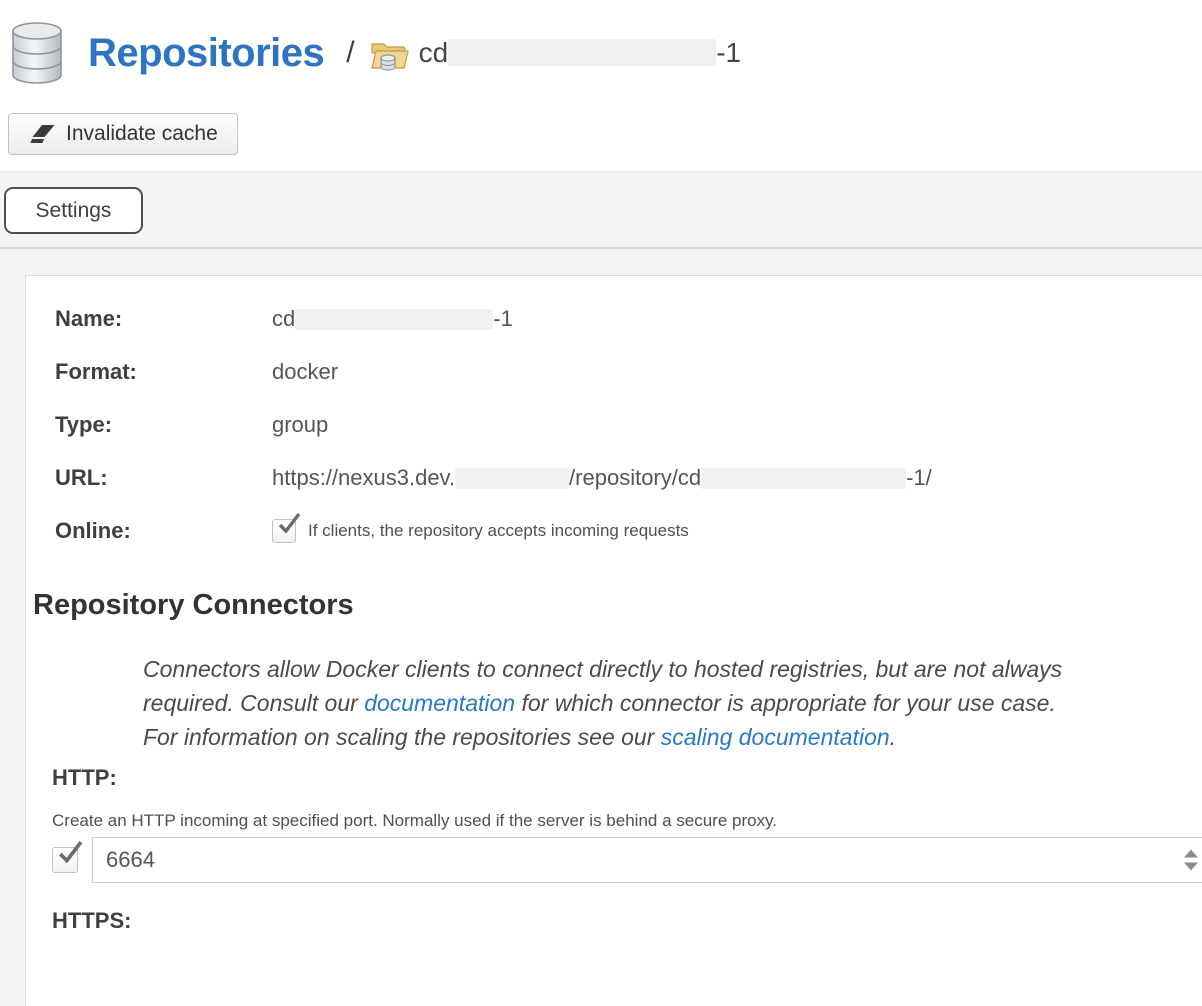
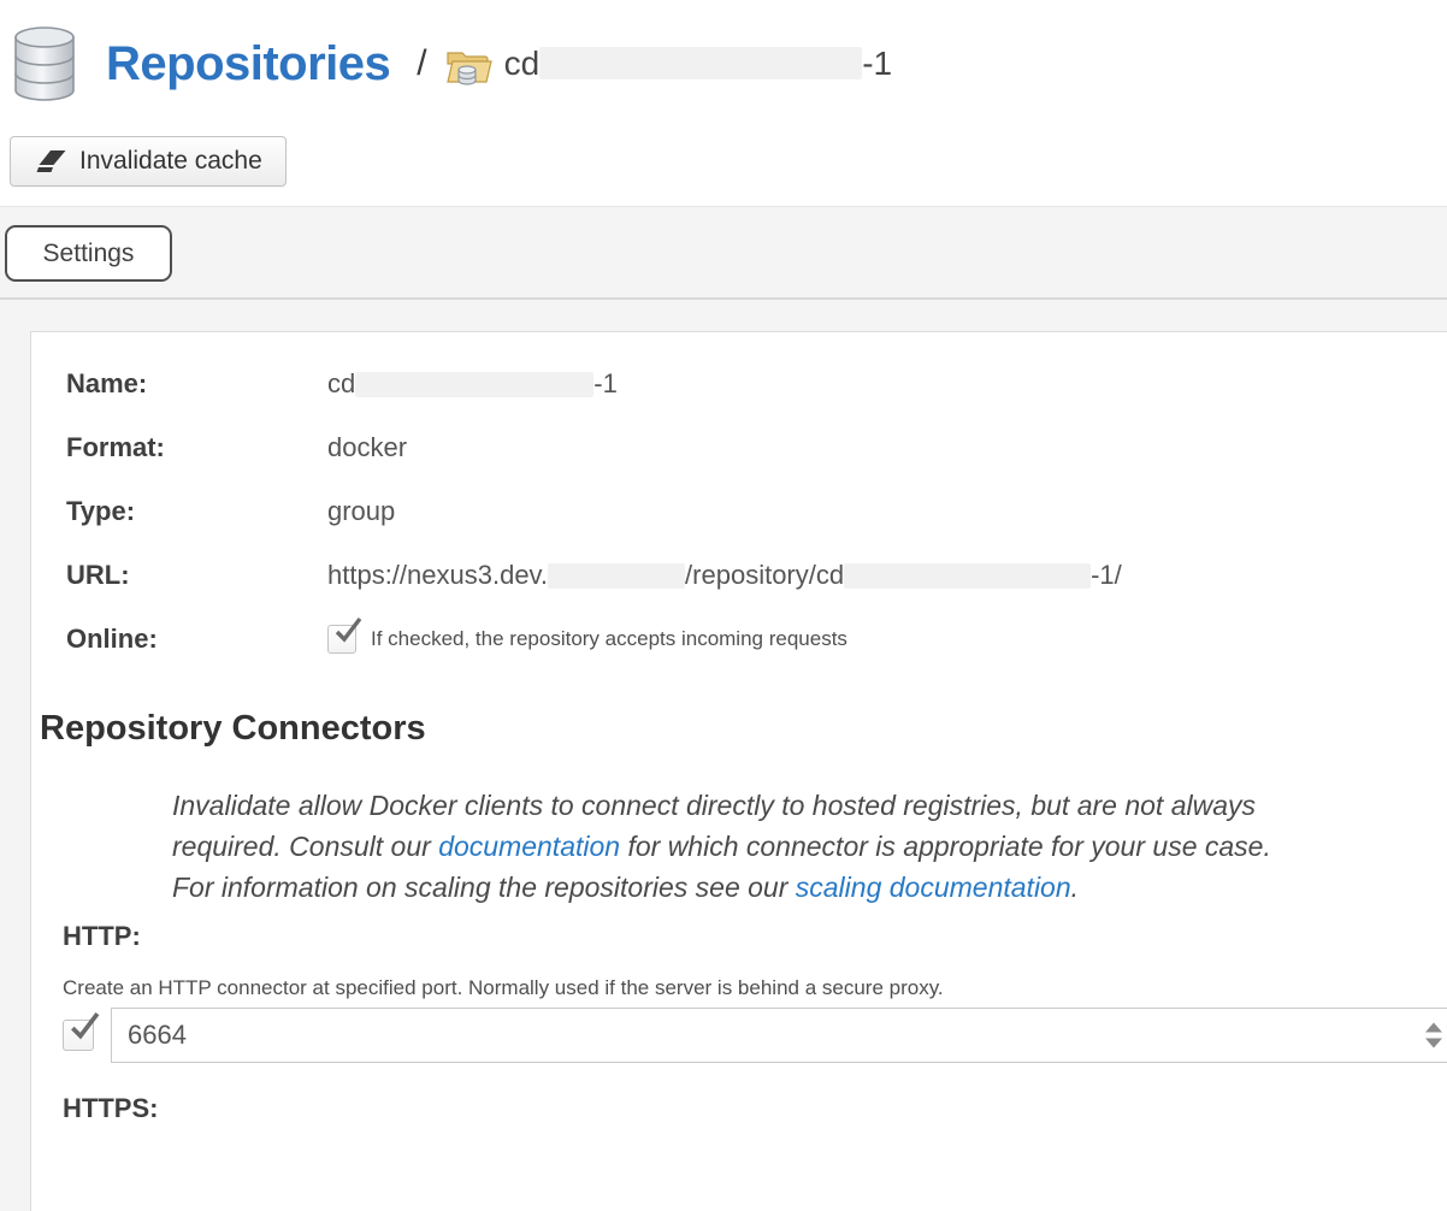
  Repositories
  /
  cd -1
  Invalidate cache
  Settings
  Name:
  cd -1
  Format:
  docker
  Type:
  group
  URL:
  https://nexus3.dev. /repository/cd -1/
  Online:
- If clients, the repository accepts incoming requests
+ If checked, the repository accepts incoming requests
  Repository Connectors
- Connectors allow Docker clients to connect directly to hosted registries, but are not always required. Consult our documentation for which connector is appropriate for your use case. For information on scaling the repositories see our scaling documentation.
+ Invalidate allow Docker clients to connect directly to hosted registries, but are not always required. Consult our documentation for which connector is appropriate for your use case. For information on scaling the repositories see our scaling documentation.
  HTTP:
- Create an HTTP incoming at specified port. Normally used if the server is behind a secure proxy.
+ Create an HTTP connector at specified port. Normally used if the server is behind a secure proxy.
  6664
  HTTPS:
